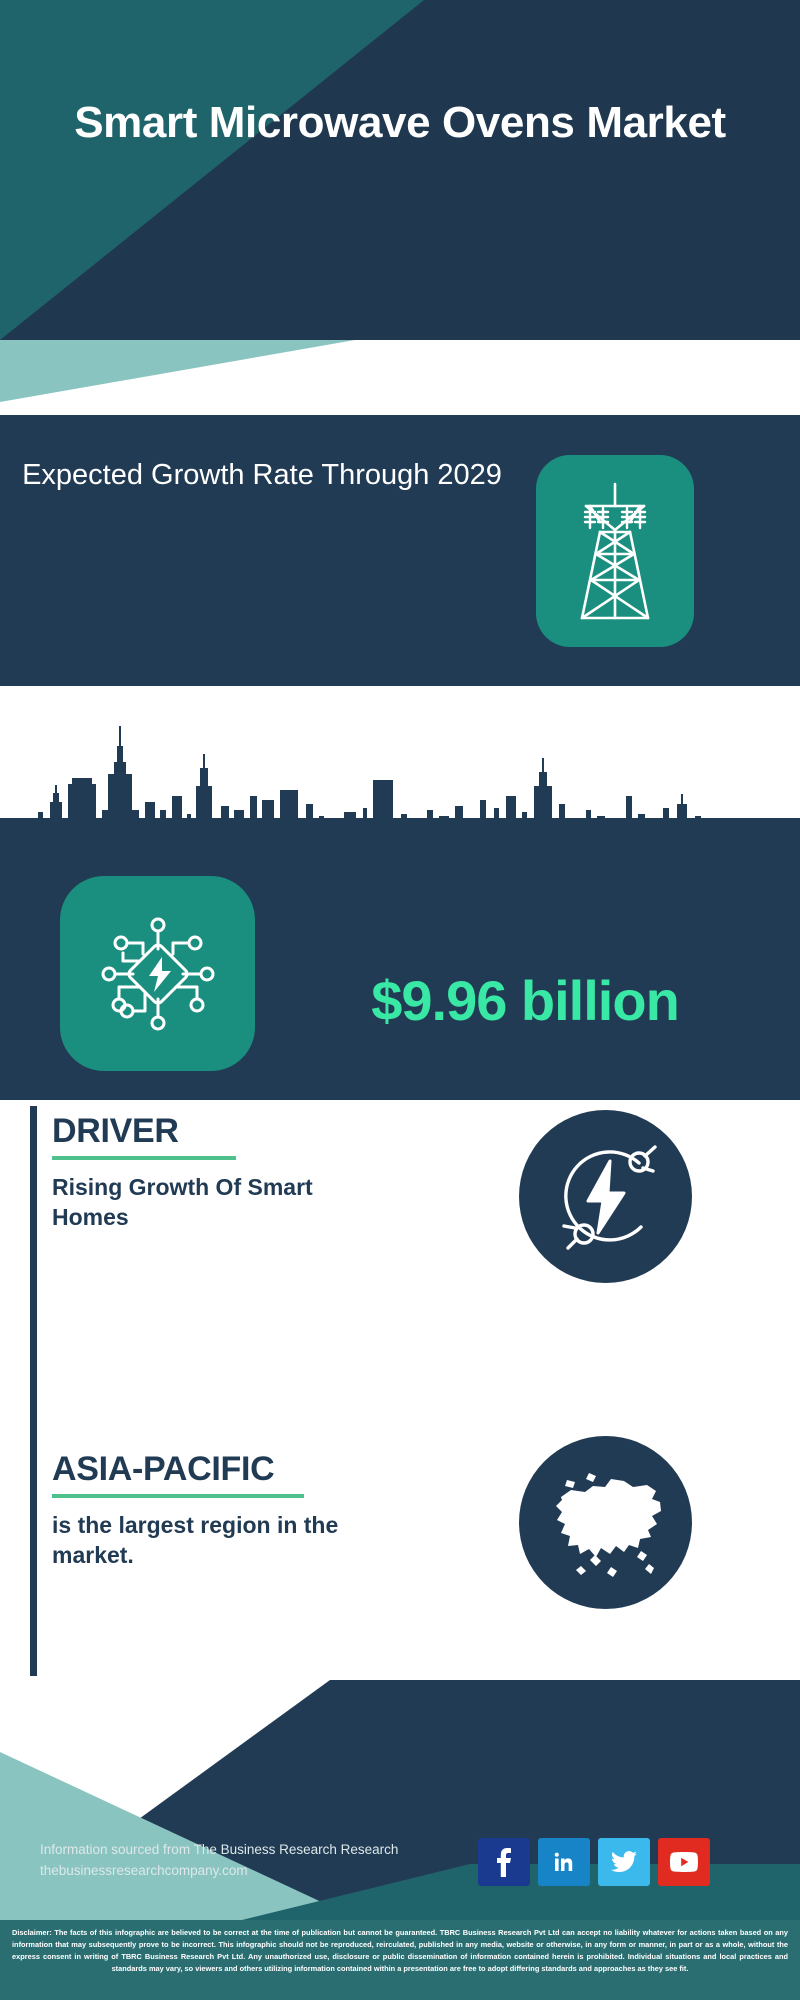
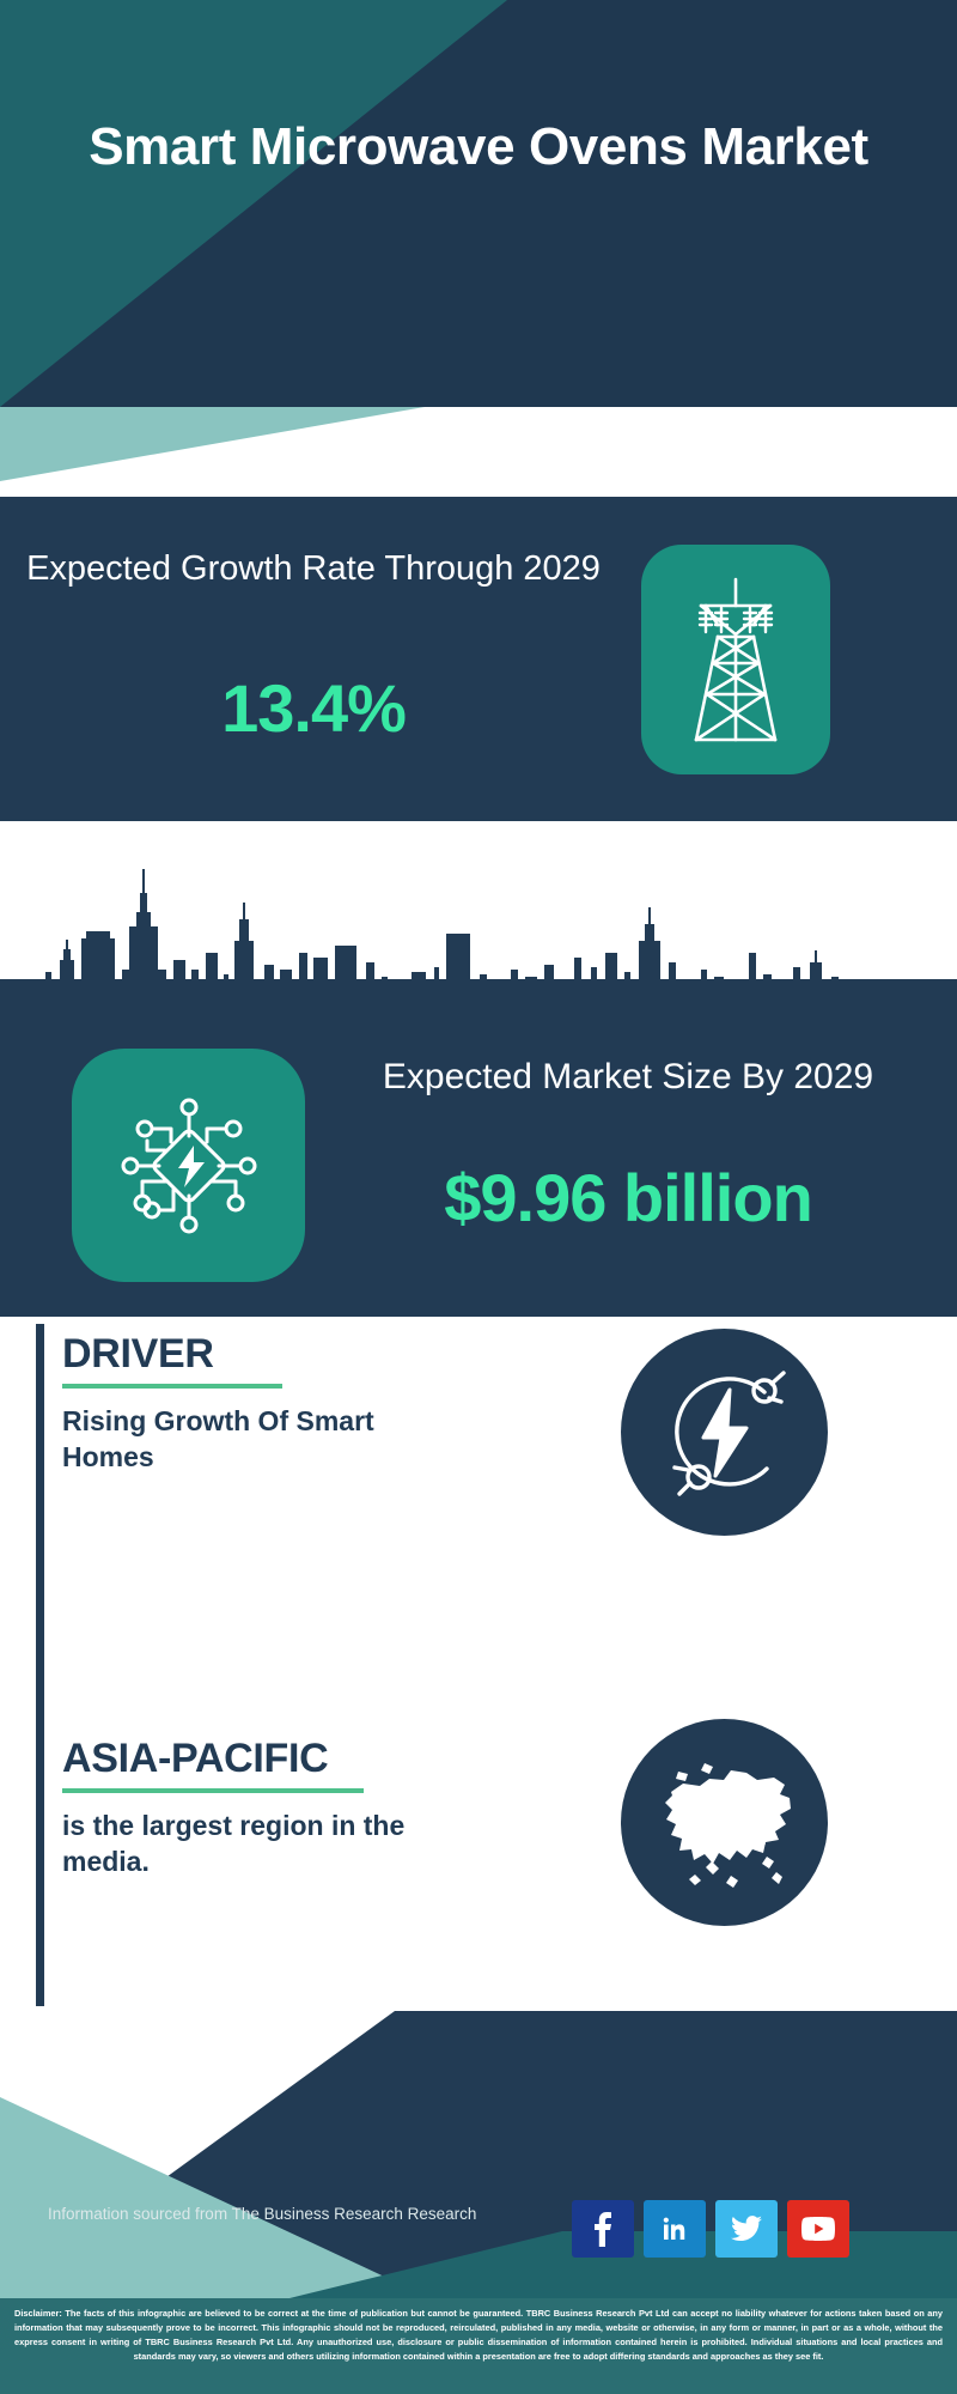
  Smart Microwave Ovens Market
  Expected Growth Rate Through 2029
+ 13.4%
+ Expected Market Size By 2029
  $9.96 billion
  DRIVER
  Rising Growth Of Smart Homes
  ASIA-PACIFIC
- is the largest region in the market.
+ is the largest region in the media.
  Information sourced from The Business Research Research
- thebusinessresearchcompany.com
  Disclaimer: The facts of this infographic are believed to be correct at the time of publication but cannot be guaranteed. TBRC Business Research Pvt Ltd can accept no liability whatever for actions taken based on any information that may subsequently prove to be incorrect. This infographic should not be reproduced, reirculated, published in any media, website or otherwise, in any form or manner, in part or as a whole, without the express consent in writing of TBRC Business Research Pvt Ltd. Any unauthorized use, disclosure or public dissemination of information contained herein is prohibited. Individual situations and local practices and standards may vary, so viewers and others utilizing information contained within a presentation are free to adopt differing standards and approaches as they see fit.
